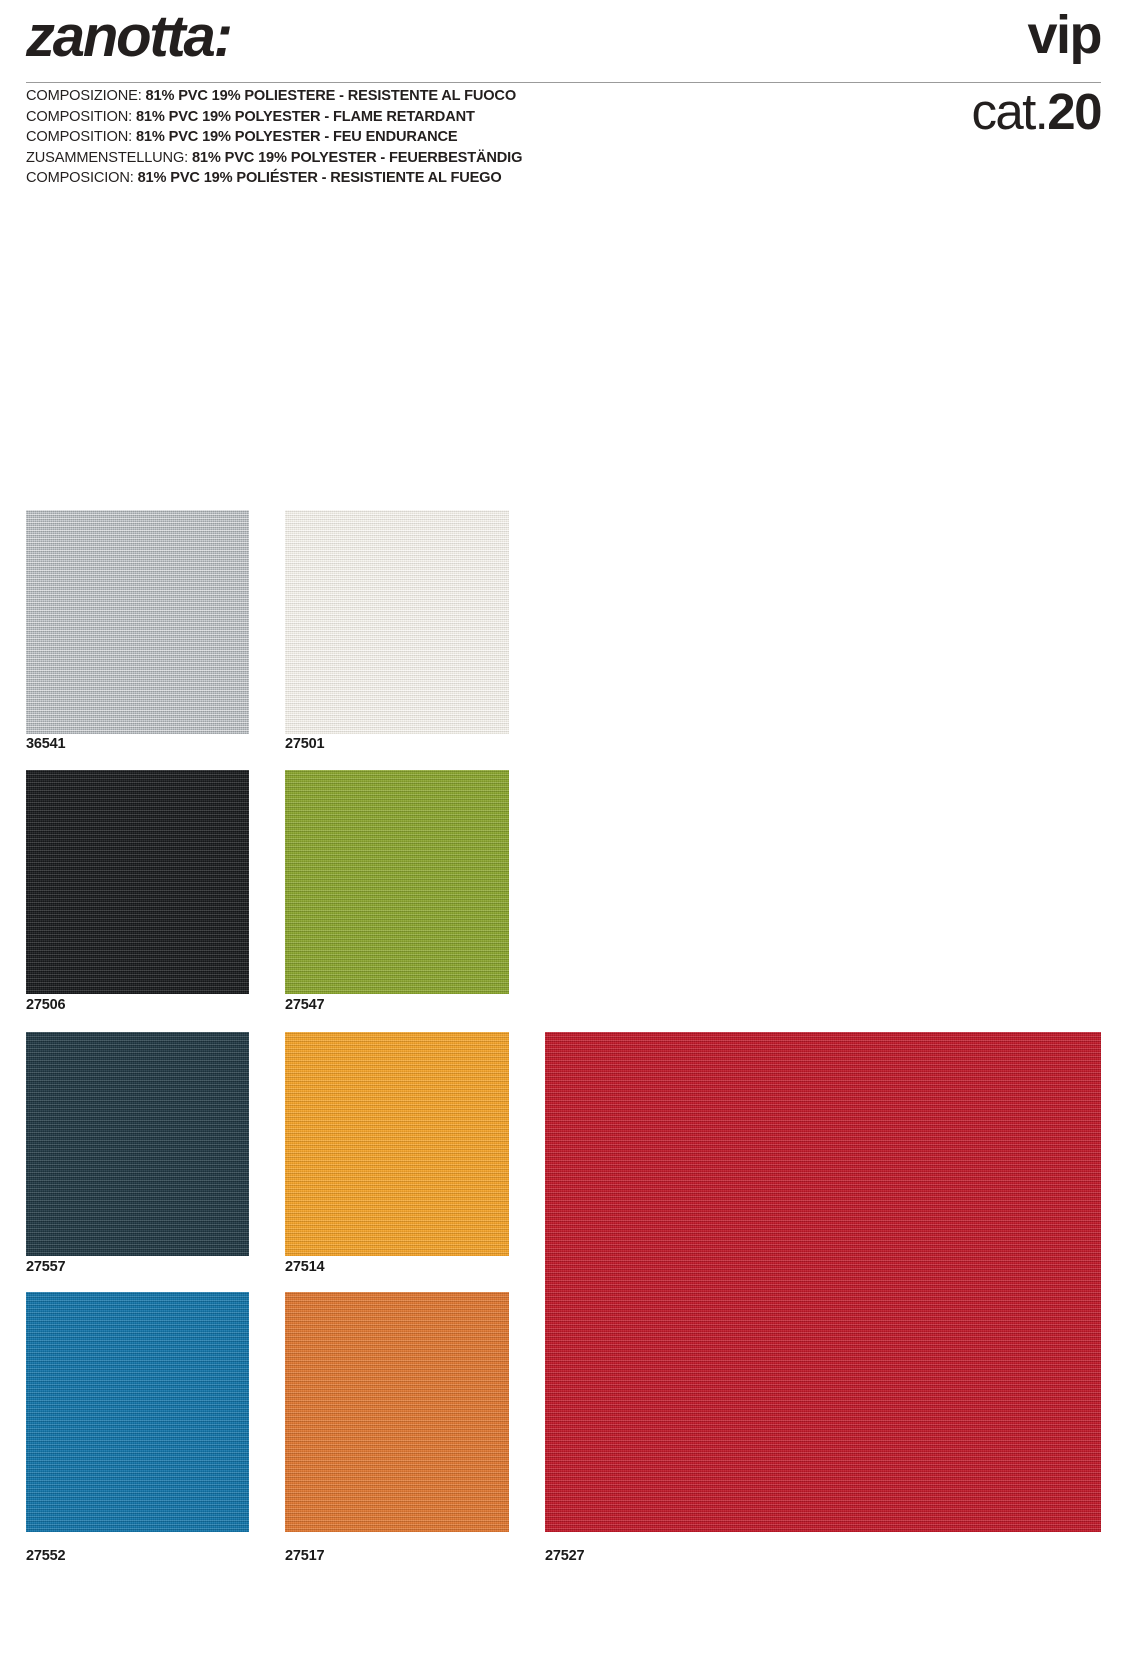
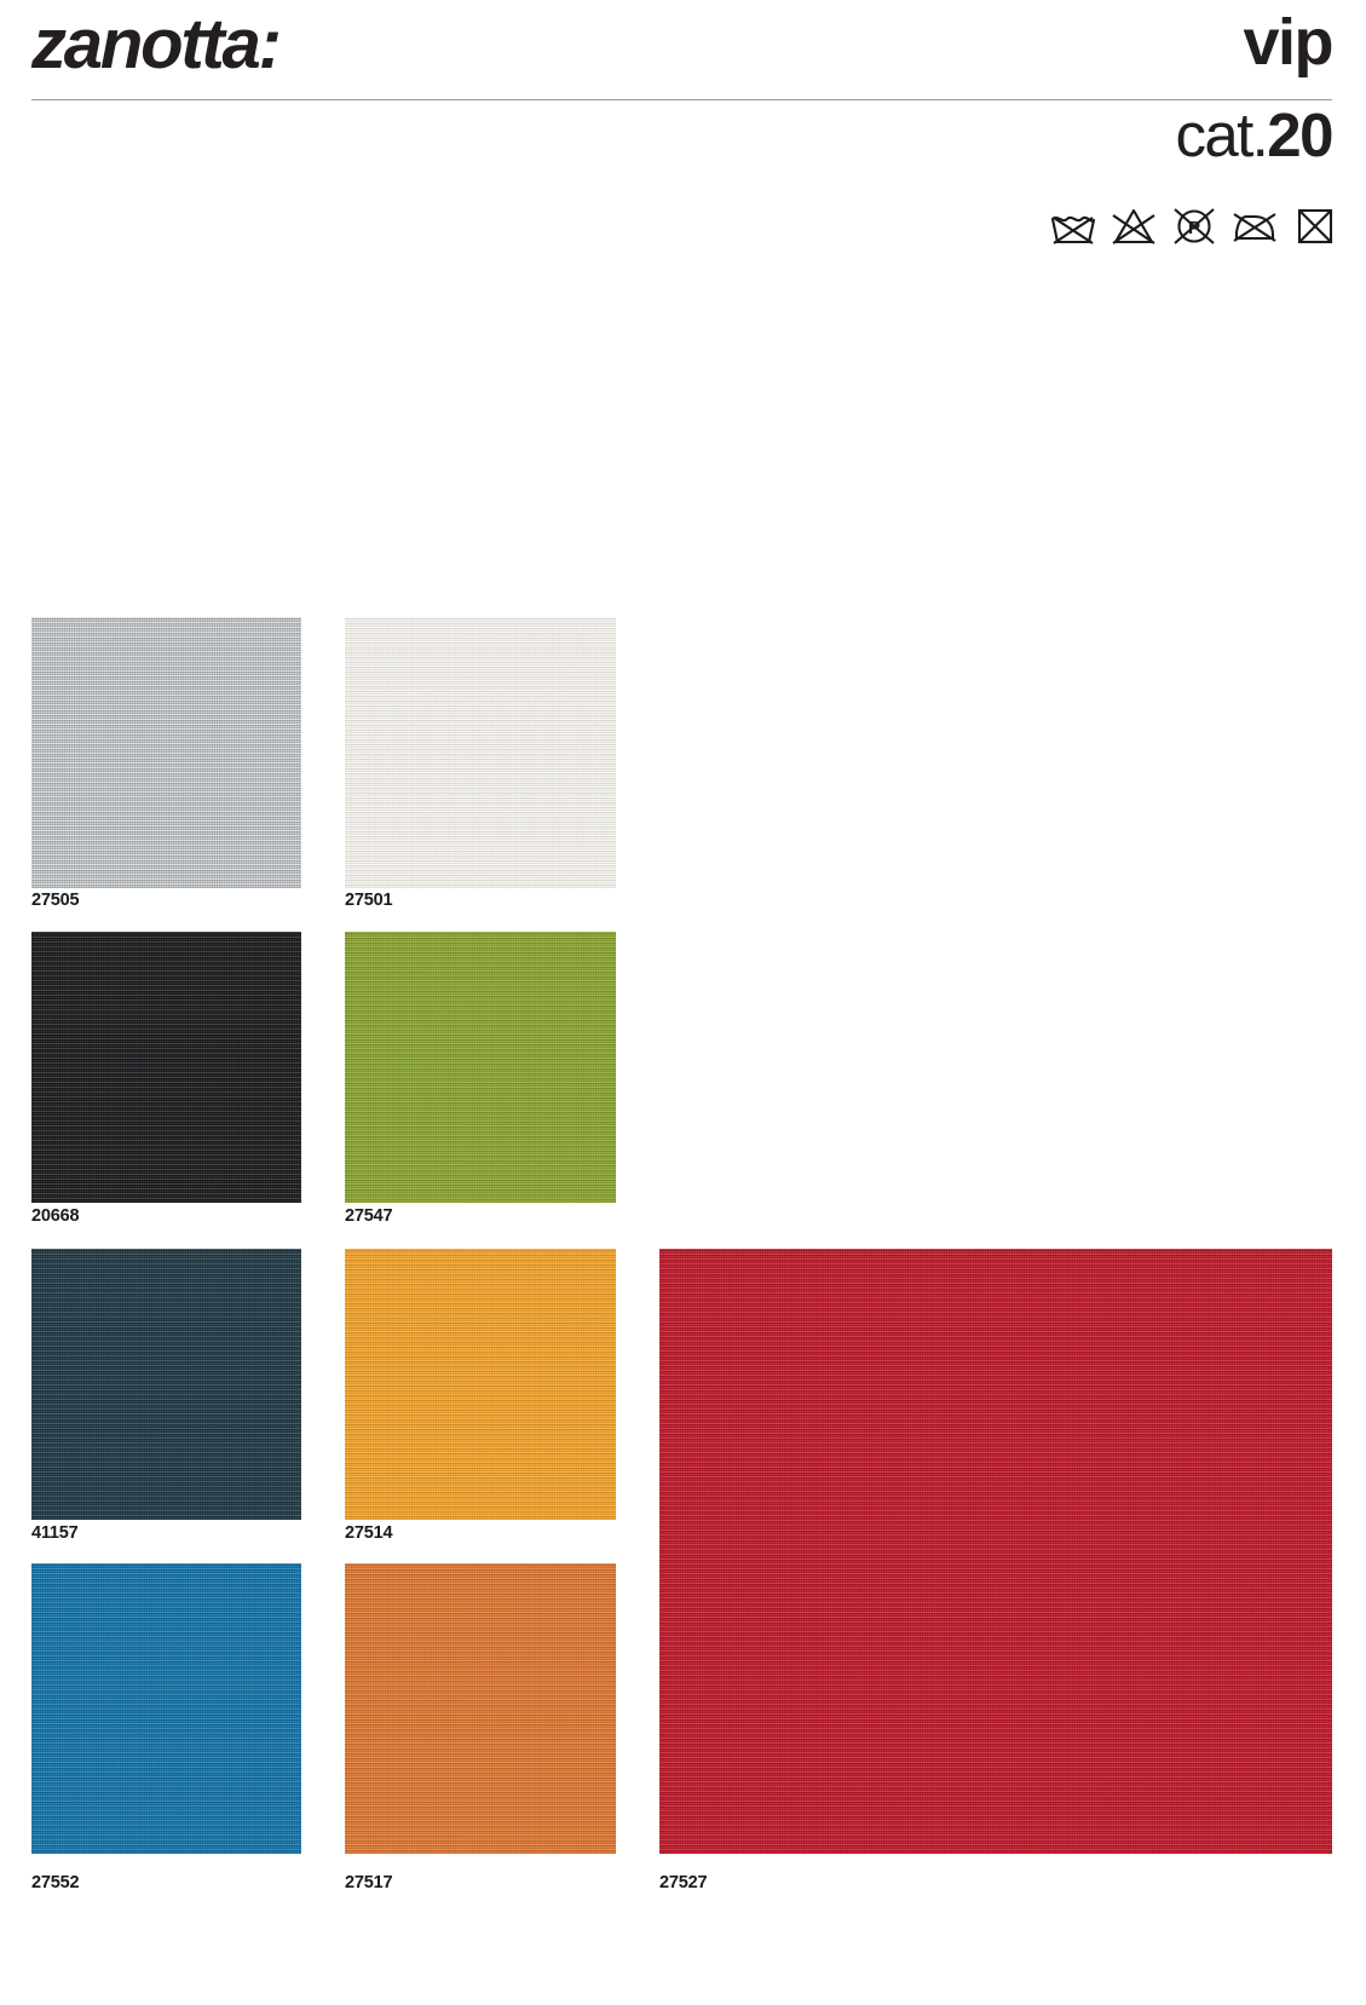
  zanotta:
  vip
- COMPOSIZIONE: 81% PVC 19% POLIESTERE - RESISTENTE AL FUOCO
- COMPOSITION: 81% PVC 19% POLYESTER - FLAME RETARDANT
- COMPOSITION: 81% PVC 19% POLYESTER - FEU ENDURANCE
- ZUSAMMENSTELLUNG: 81% PVC 19% POLYESTER - FEUERBESTÄNDIG
- COMPOSICION: 81% PVC 19% POLIÉSTER - RESISTIENTE AL FUEGO
  cat.20
+ P
- 36541
+ 27505
  27501
- 27506
+ 20668
  27547
- 27557
+ 41157
  27514
  27552
  27517
  27527
